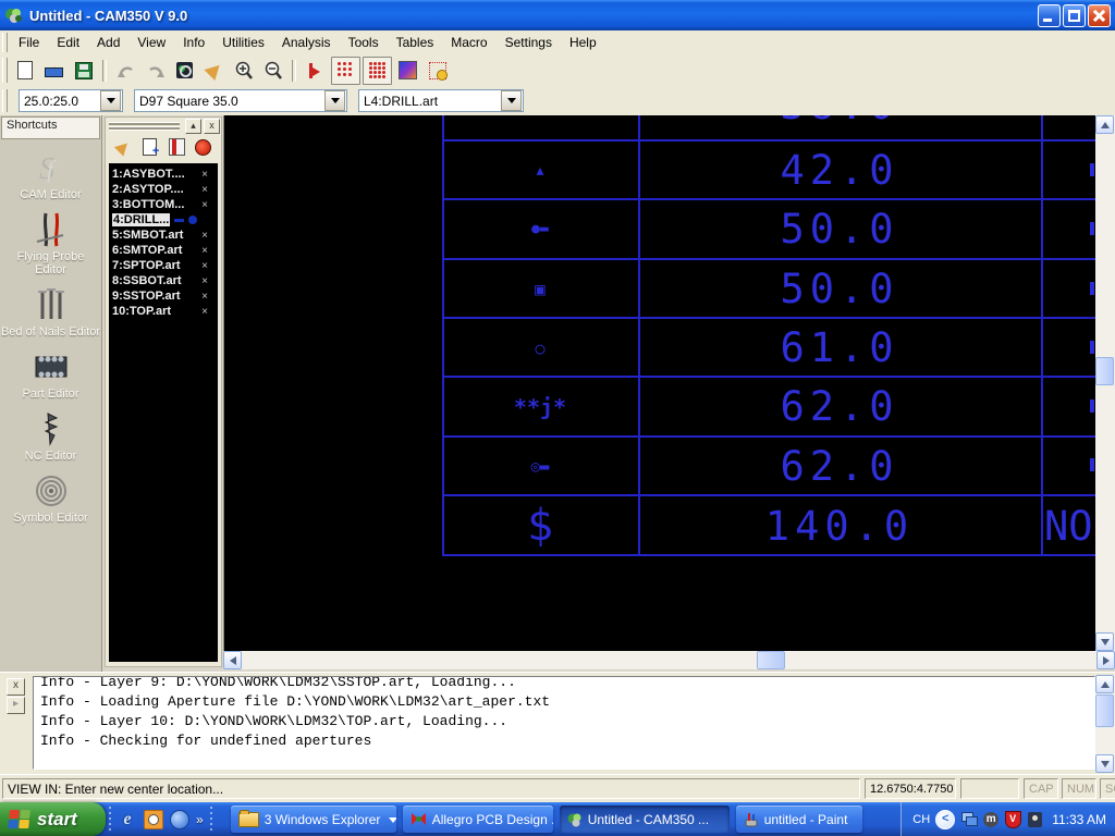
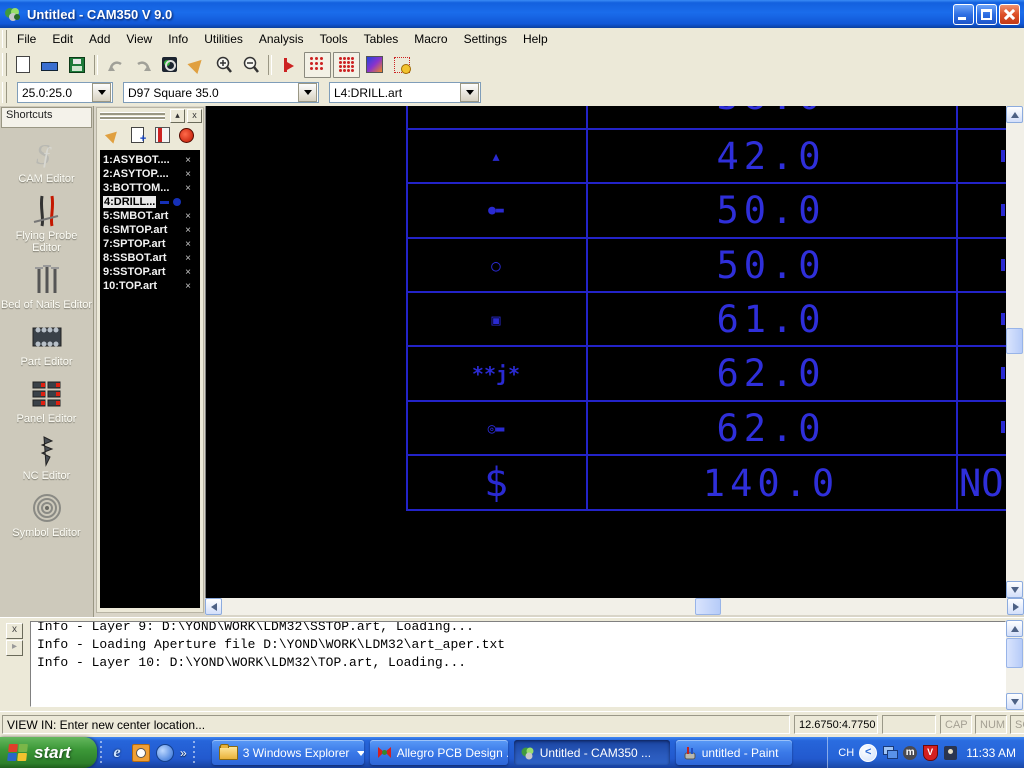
  Untitled - CAM350 V 9.0
  File
  Edit
  Add
  View
  Info
  Utilities
  Analysis
  Tools
  Tables
  Macro
  Settings
  Help
  25.0:25.0
  D97 Square 35.0
  L4:DRILL.art
  Shortcuts
  S
  f
  CAM Editor
  Flying Probe Editor
  Bed of Nails Editor
  Part Editor
+ Panel Editor
  NC Editor
  Symbol Editor
  ▴
  x
  1:ASYBOT....
  ×
  2:ASYTOP....
  ×
  3:BOTTOM...
  ×
  4:DRILL...
  5:SMBOT.art
  ×
  6:SMTOP.art
  ×
  7:SPTOP.art
  ×
  8:SSBOT.art
  ×
  9:SSTOP.art
  ×
  10:TOP.art
  ×
  ▴
  42.0
  ●▬
  50.0
- ▣
+ ○
  50.0
- ○
+ ▣
  61.0
  **j*
  62.0
  ◎▬
  62.0
  $
  140.0
  NO
  x
  ▸
  Info - Layer 9: D:\YOND\WORK\LDM32\SSTOP.art, Loading...
  Info - Loading Aperture file D:\YOND\WORK\LDM32\art_aper.txt
  Info - Layer 10: D:\YOND\WORK\LDM32\TOP.art, Loading...
- Info - Checking for undefined apertures
  VIEW IN: Enter new center location...
  12.6750:4.7750
  CAP
  NUM
  start
  e
  »
  3 Windows Explorer
  Allegro PCB Design
  Untitled - CAM350 ...
  untitled - Paint
  CH
  <
  m
  V
  11:33 AM
